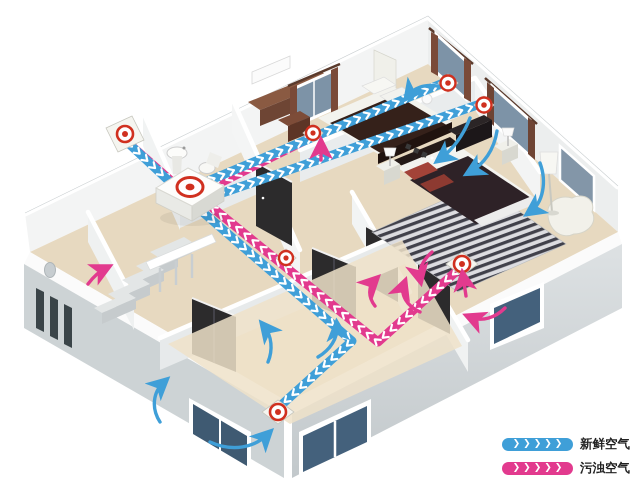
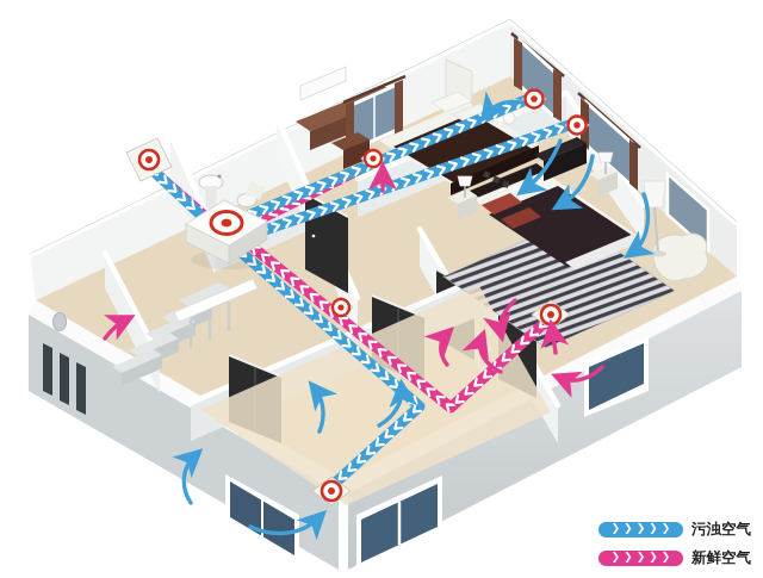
  ❯❯❯❯❯
- 新鲜空气
+ 污浊空气
  ❯❯❯❯❯
- 污浊空气
+ 新鲜空气
